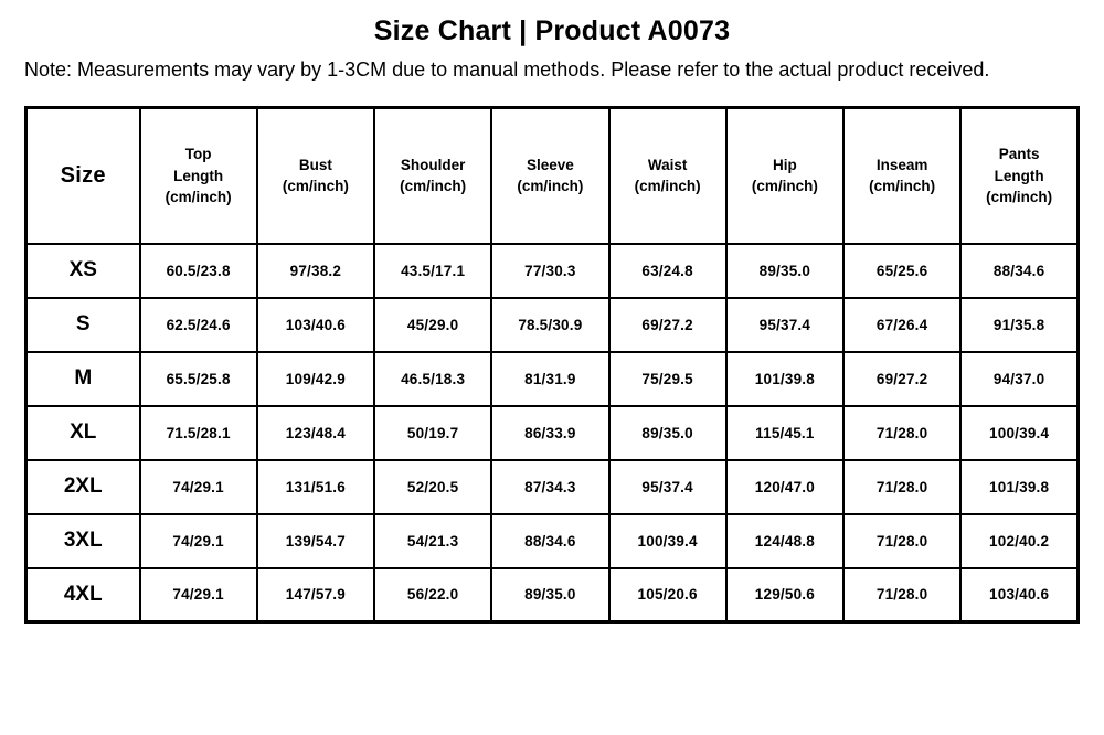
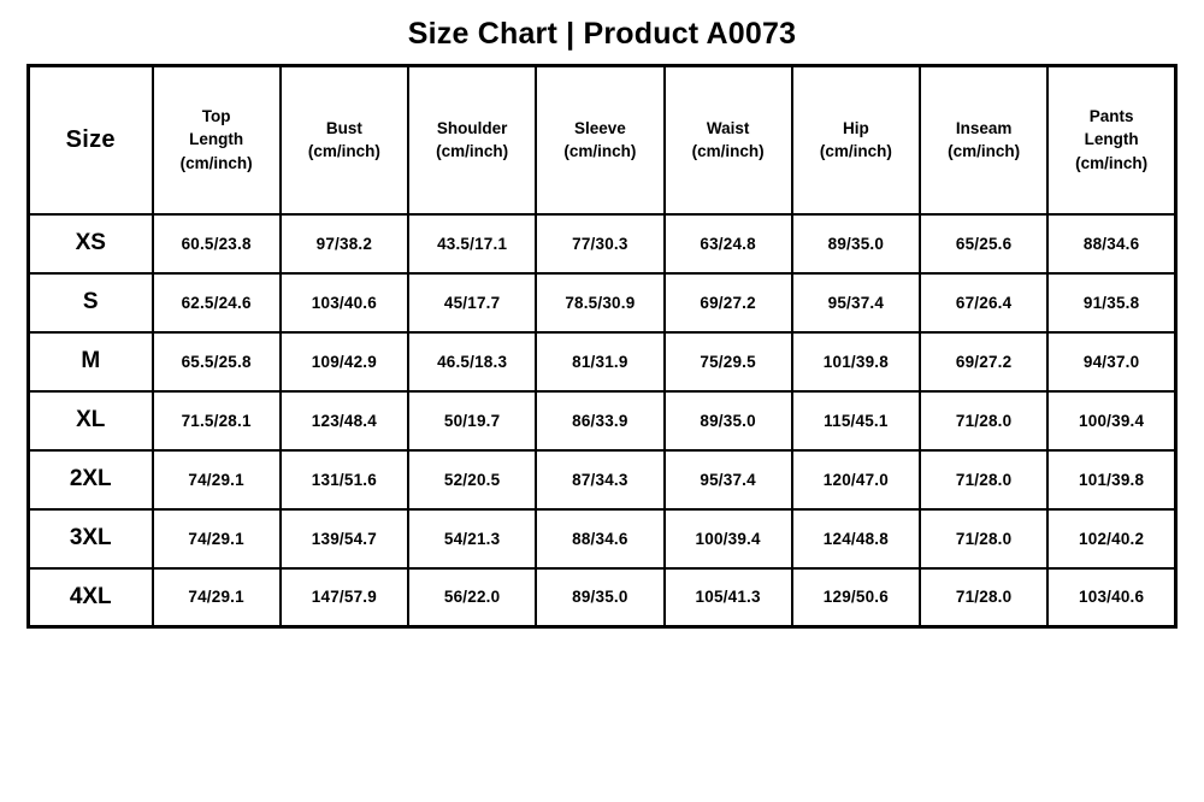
  Size Chart | Product A0073
- Note: Measurements may vary by 1-3CM due to manual methods. Please refer to the actual product received.
  Size	Top Length (cm/inch)	Bust (cm/inch)	Shoulder (cm/inch)	Sleeve (cm/inch)	Waist (cm/inch)	Hip (cm/inch)	Inseam (cm/inch)	Pants Length (cm/inch)
  XS	60.5/23.8	97/38.2	43.5/17.1	77/30.3	63/24.8	89/35.0	65/25.6	88/34.6
- S	62.5/24.6	103/40.6	45/29.0	78.5/30.9	69/27.2	95/37.4	67/26.4	91/35.8
+ S	62.5/24.6	103/40.6	45/17.7	78.5/30.9	69/27.2	95/37.4	67/26.4	91/35.8
  M	65.5/25.8	109/42.9	46.5/18.3	81/31.9	75/29.5	101/39.8	69/27.2	94/37.0
  XL	71.5/28.1	123/48.4	50/19.7	86/33.9	89/35.0	115/45.1	71/28.0	100/39.4
  2XL	74/29.1	131/51.6	52/20.5	87/34.3	95/37.4	120/47.0	71/28.0	101/39.8
  3XL	74/29.1	139/54.7	54/21.3	88/34.6	100/39.4	124/48.8	71/28.0	102/40.2
- 4XL	74/29.1	147/57.9	56/22.0	89/35.0	105/20.6	129/50.6	71/28.0	103/40.6
+ 4XL	74/29.1	147/57.9	56/22.0	89/35.0	105/41.3	129/50.6	71/28.0	103/40.6
